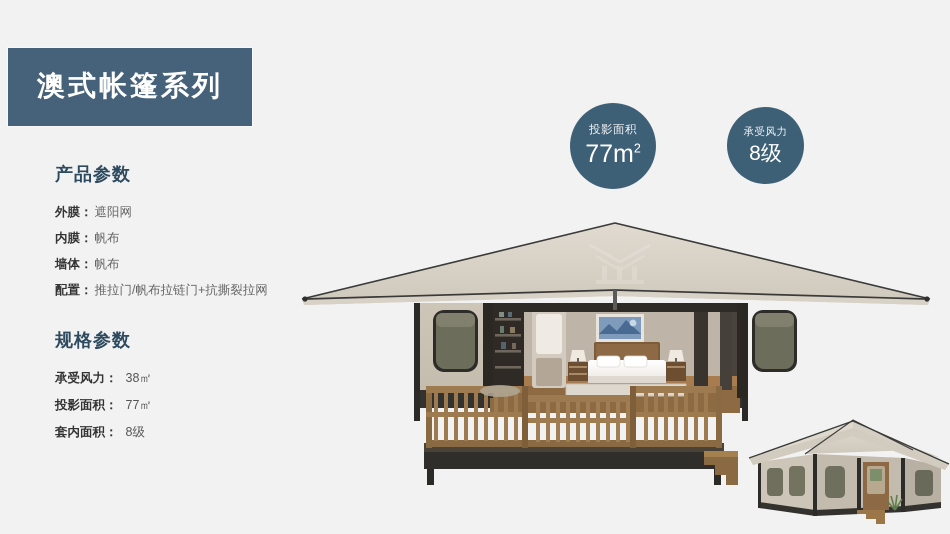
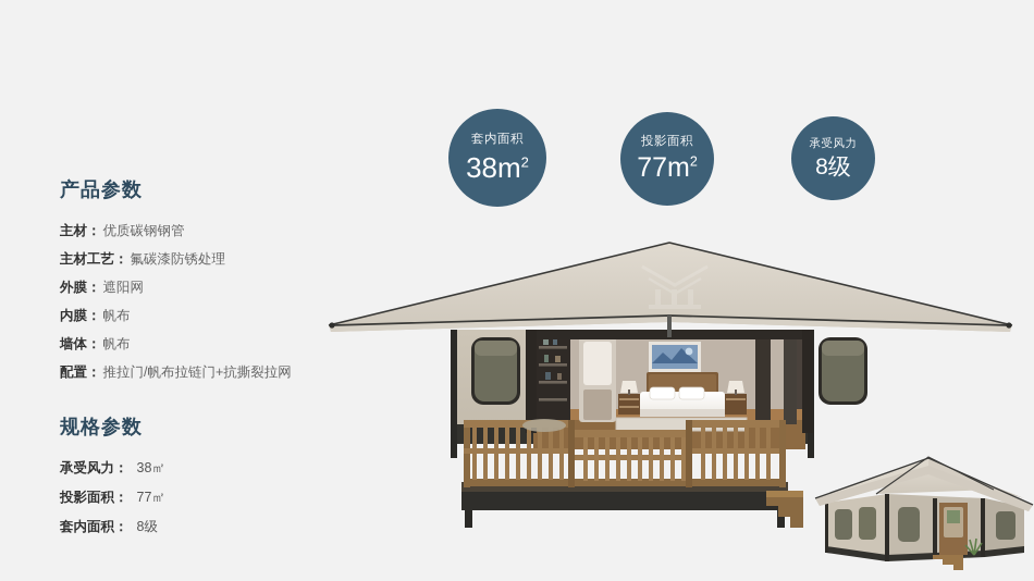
- 澳式帐篷系列
  产品参数
+ 主材： 优质碳钢钢管
+ 主材工艺： 氟碳漆防锈处理
  外膜： 遮阳网
  内膜： 帆布
  墙体： 帆布
  配置： 推拉门/帆布拉链门+抗撕裂拉网
  规格参数
  承受风力： 38㎡
  投影面积： 77㎡
  套内面积： 8级
+ 套内面积
+ 38m2
  投影面积
  77m2
  承受风力
  8级
